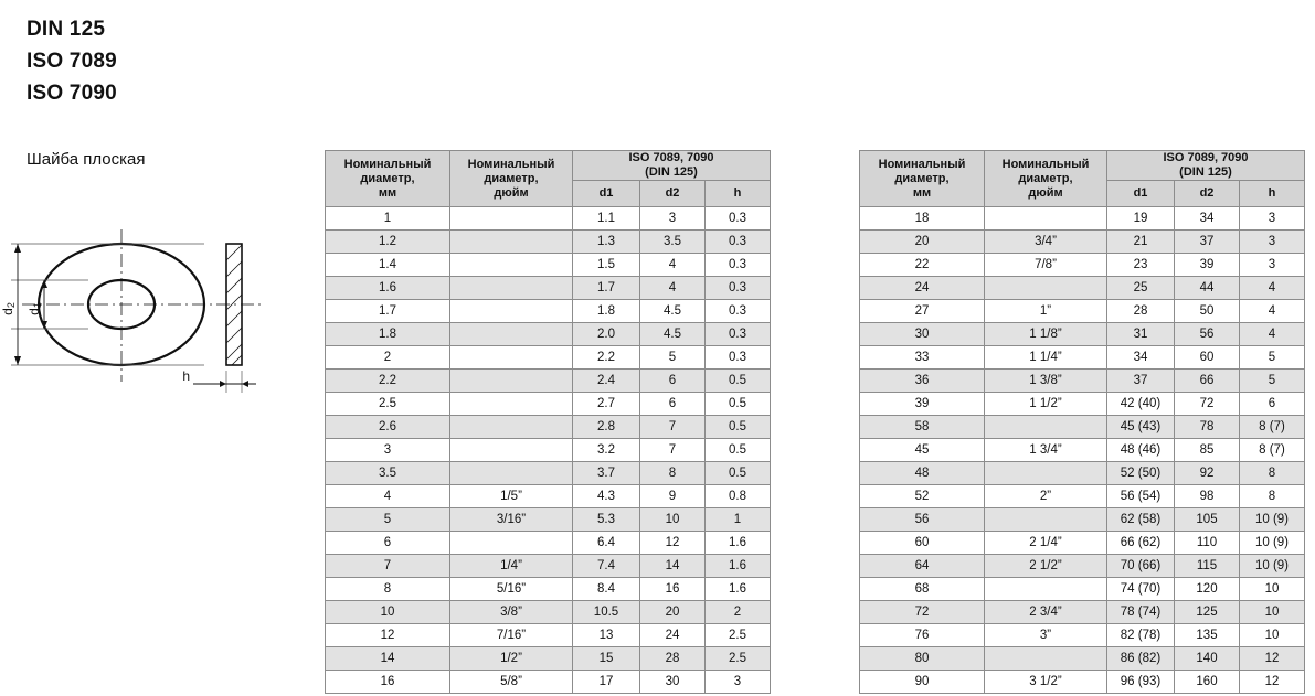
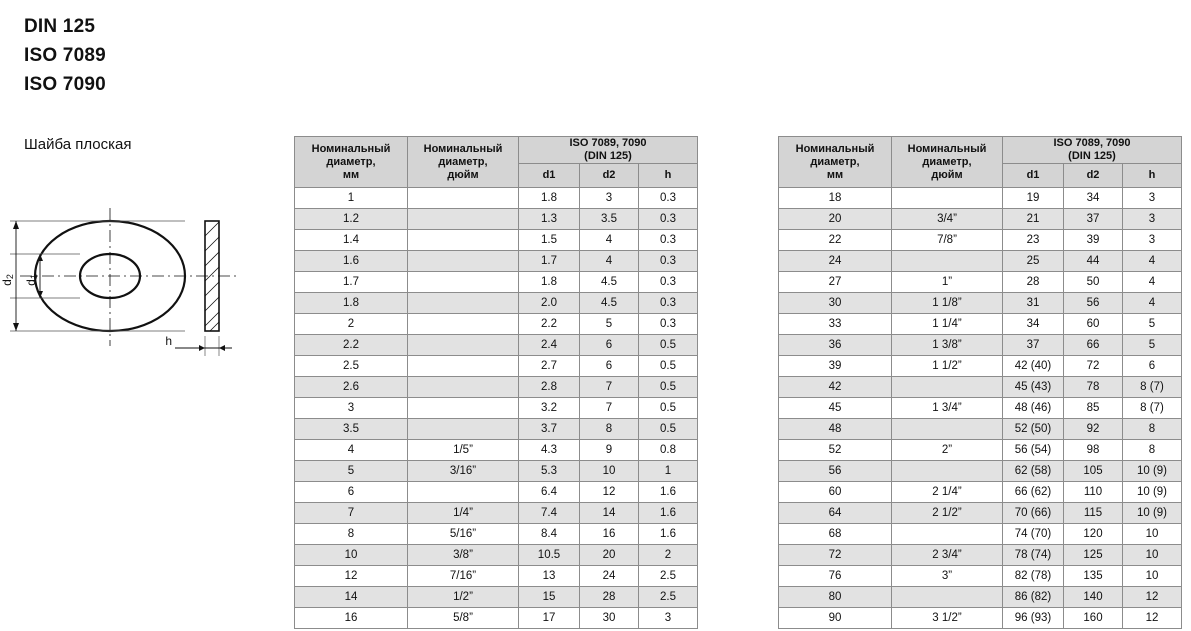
  DIN 125
  ISO 7089
  ISO 7090
  Шайба плоская
  h
  Номинальный диаметр, мм	Номинальный диаметр, дюйм	ISO 7089, 7090 (DIN 125)
  d1	d2	h
- 1		1.1	3	0.3
+ 1		1.8	3	0.3
  1.2		1.3	3.5	0.3
  1.4		1.5	4	0.3
  1.6		1.7	4	0.3
  1.7		1.8	4.5	0.3
  1.8		2.0	4.5	0.3
  2		2.2	5	0.3
  2.2		2.4	6	0.5
  2.5		2.7	6	0.5
  2.6		2.8	7	0.5
  3		3.2	7	0.5
  3.5		3.7	8	0.5
  4	1/5”	4.3	9	0.8
  5	3/16”	5.3	10	1
  6		6.4	12	1.6
  7	1/4”	7.4	14	1.6
  8	5/16”	8.4	16	1.6
  10	3/8”	10.5	20	2
  12	7/16”	13	24	2.5
  14	1/2”	15	28	2.5
  16	5/8”	17	30	3
  Номинальный диаметр, мм	Номинальный диаметр, дюйм	ISO 7089, 7090 (DIN 125)
  d1	d2	h
  18		19	34	3
  20	3/4”	21	37	3
  22	7/8”	23	39	3
  24		25	44	4
  27	1”	28	50	4
  30	1 1/8”	31	56	4
  33	1 1/4”	34	60	5
  36	1 3/8”	37	66	5
  39	1 1/2”	42 (40)	72	6
- 58		45 (43)	78	8 (7)
+ 42		45 (43)	78	8 (7)
  45	1 3/4”	48 (46)	85	8 (7)
  48		52 (50)	92	8
  52	2”	56 (54)	98	8
  56		62 (58)	105	10 (9)
  60	2 1/4”	66 (62)	110	10 (9)
  64	2 1/2”	70 (66)	115	10 (9)
  68		74 (70)	120	10
  72	2 3/4”	78 (74)	125	10
  76	3”	82 (78)	135	10
  80		86 (82)	140	12
  90	3 1/2”	96 (93)	160	12
